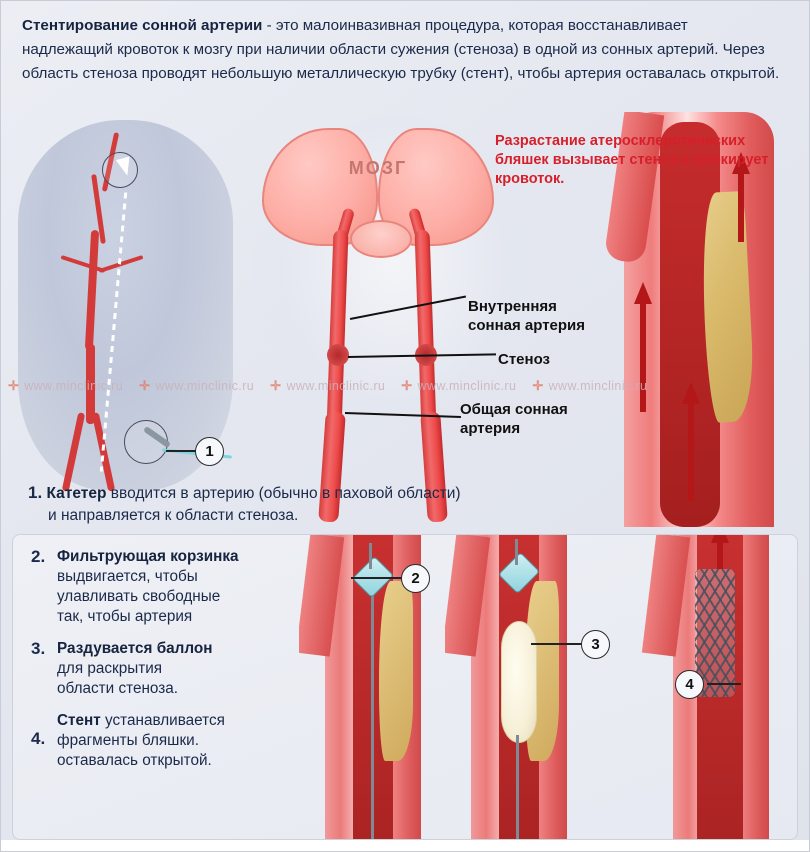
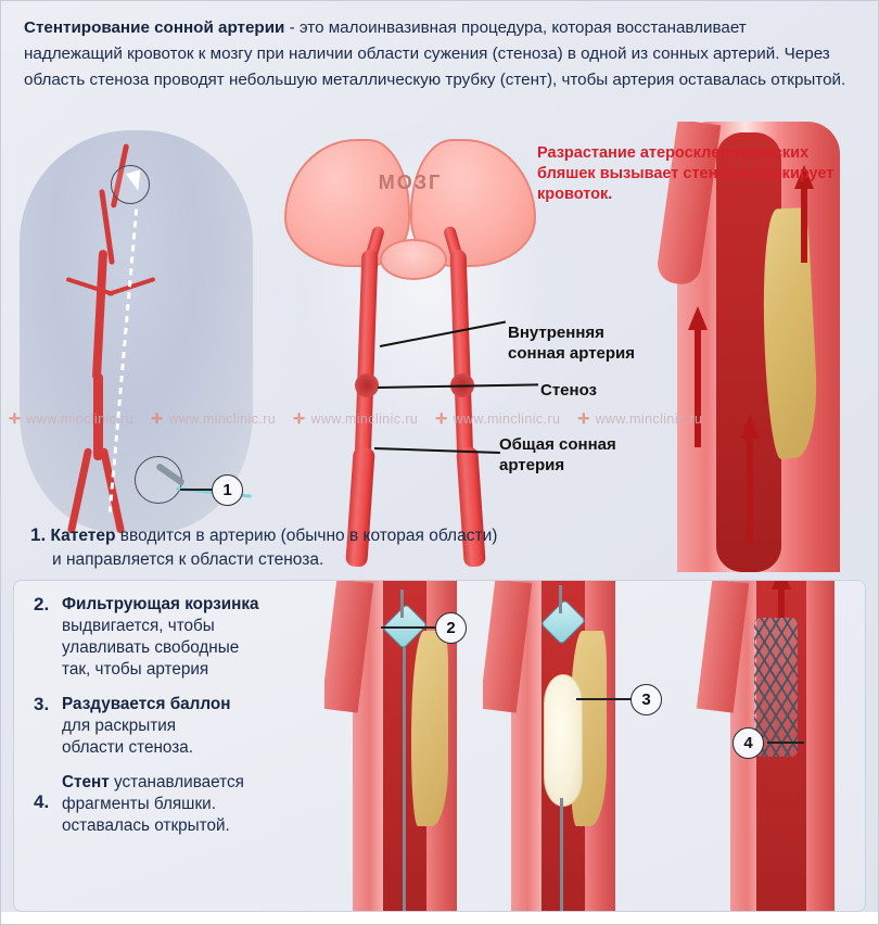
  Стентирование сонной артерии - это малоинвазивная процедура, которая восстанавливает надлежащий кровоток к мозгу при наличии области сужения (стеноза) в одной из сонных артерий. Через область стеноза проводят небольшую металлическую трубку (стент), чтобы артерия оставалась открытой.
  1
  МОЗГ
  Внутренняя
  сонная артерия
  Стеноз
  Общая сонная
  артерия
  Разрастание атеросклеротических бляшек вызывает стеноз и блокирует кровоток.
  ✛
  www.minclinic.ru
  ✛
  www.minclinic.ru
  ✛
  www.minclinic.ru
  ✛
  www.minclinic.ru
  ✛
  www.minclinic.ru
- 1. Катетер вводится в артерию (обычно в паховой области)
+ 1. Катетер вводится в артерию (обычно в которая области)
  и направляется к области стеноза.
  2.
  Фильтрующая корзинка
  выдвигается, чтобы
  улавливать свободные
  так, чтобы артерия
  3.
  Раздувается баллон
  для раскрытия
  области стеноза.
  4.
  Стент устанавливается
  фрагменты бляшки.
  оставалась открытой.
  2
  3
  4
